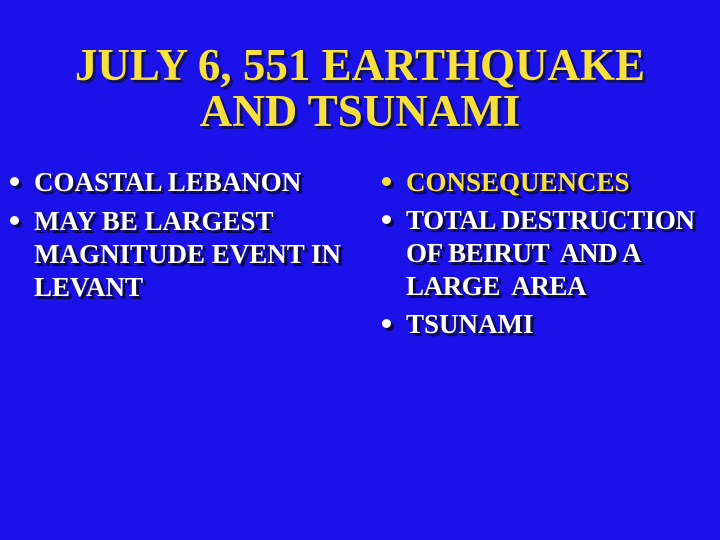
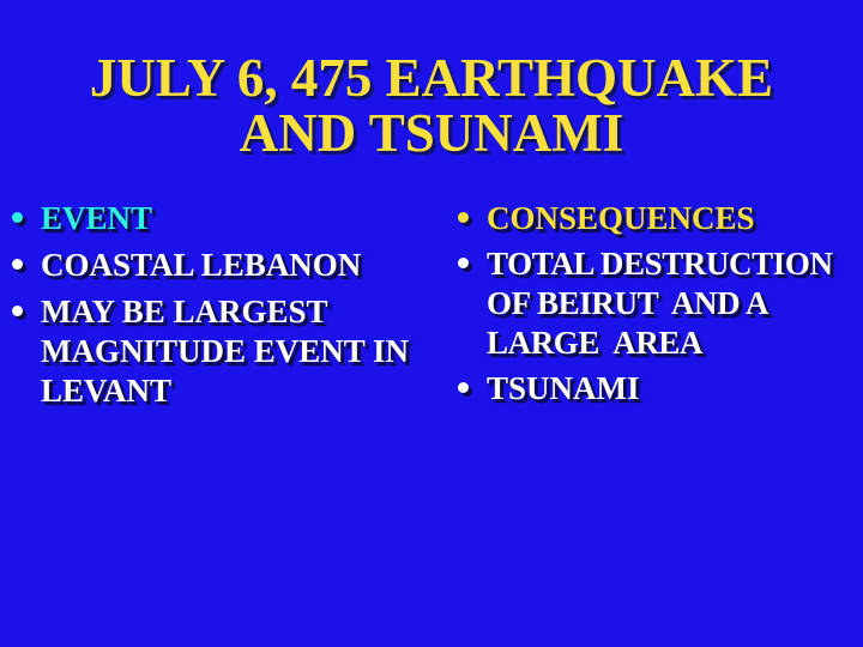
- JULY 6, 551 EARTHQUAKE
+ JULY 6, 475 EARTHQUAKE
  AND TSUNAMI
+ EVENT
  COASTAL LEBANON
  MAY BE LARGEST MAGNITUDE EVENT IN LEVANT
  CONSEQUENCES
  TOTAL DESTRUCTION OF BEIRUT AND A LARGE AREA
  TSUNAMI
